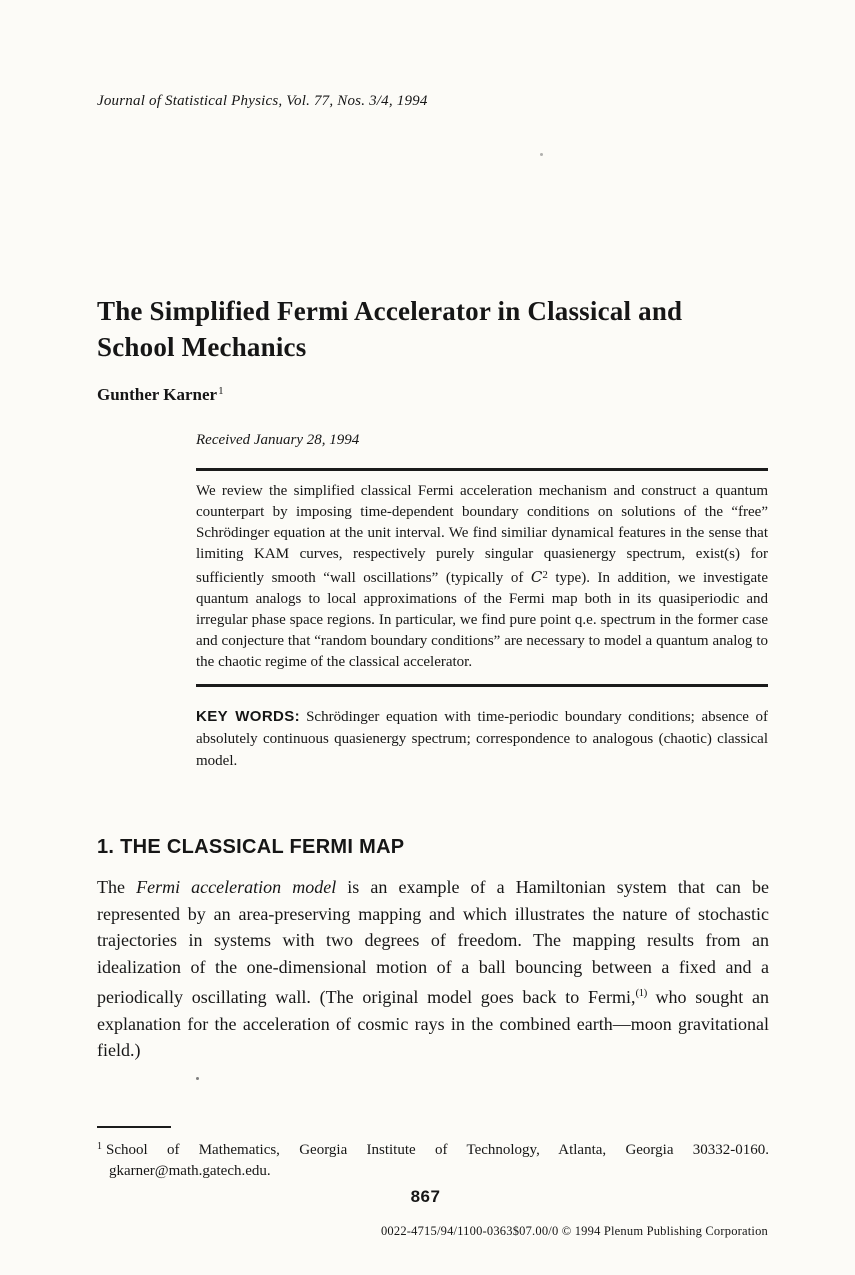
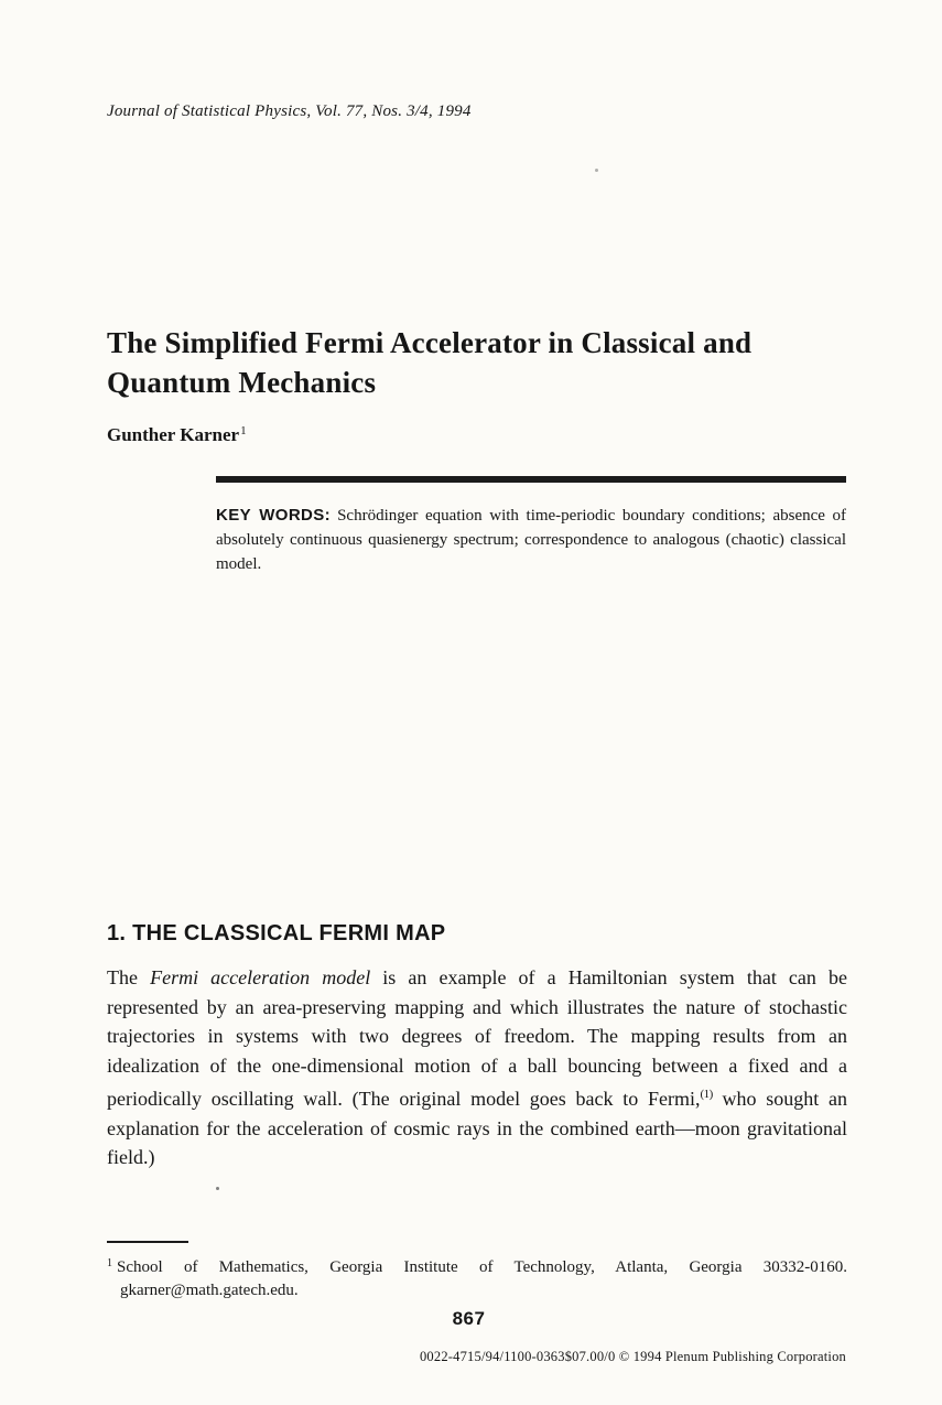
  Journal of Statistical Physics, Vol. 77, Nos. 3/4, 1994
- The Simplified Fermi Accelerator in Classical and School Mechanics
+ The Simplified Fermi Accelerator in Classical and Quantum Mechanics
  Gunther Karner1
- Received January 28, 1994
- We review the simplified classical Fermi acceleration mechanism and construct a quantum counterpart by imposing time-dependent boundary conditions on solutions of the “free” Schrödinger equation at the unit interval. We find similiar dynamical features in the sense that limiting KAM curves, respectively purely singular quasienergy spectrum, exist(s) for sufficiently smooth “wall oscillations” (typically of C2 type). In addition, we investigate quantum analogs to local approximations of the Fermi map both in its quasiperiodic and irregular phase space regions. In particular, we find pure point q.e. spectrum in the former case and conjecture that “random boundary conditions” are necessary to model a quantum analog to the chaotic regime of the classical accelerator.
  KEY WORDS: Schrödinger equation with time-periodic boundary conditions; absence of absolutely continuous quasienergy spectrum; correspondence to analogous (chaotic) classical model.
  1. THE CLASSICAL FERMI MAP
  The Fermi acceleration model is an example of a Hamiltonian system that can be represented by an area-preserving mapping and which illustrates the nature of stochastic trajectories in systems with two degrees of freedom. The mapping results from an idealization of the one-dimensional motion of a ball bouncing between a fixed and a periodically oscillating wall. (The original model goes back to Fermi,(1) who sought an explanation for the acceleration of cosmic rays in the combined earth—moon gravitational field.)
  1 School of Mathematics, Georgia Institute of Technology, Atlanta, Georgia 30332-0160.
  gkarner@math.gatech.edu.
  867
  0022-4715/94/1100-0363$07.00/0 © 1994 Plenum Publishing Corporation
